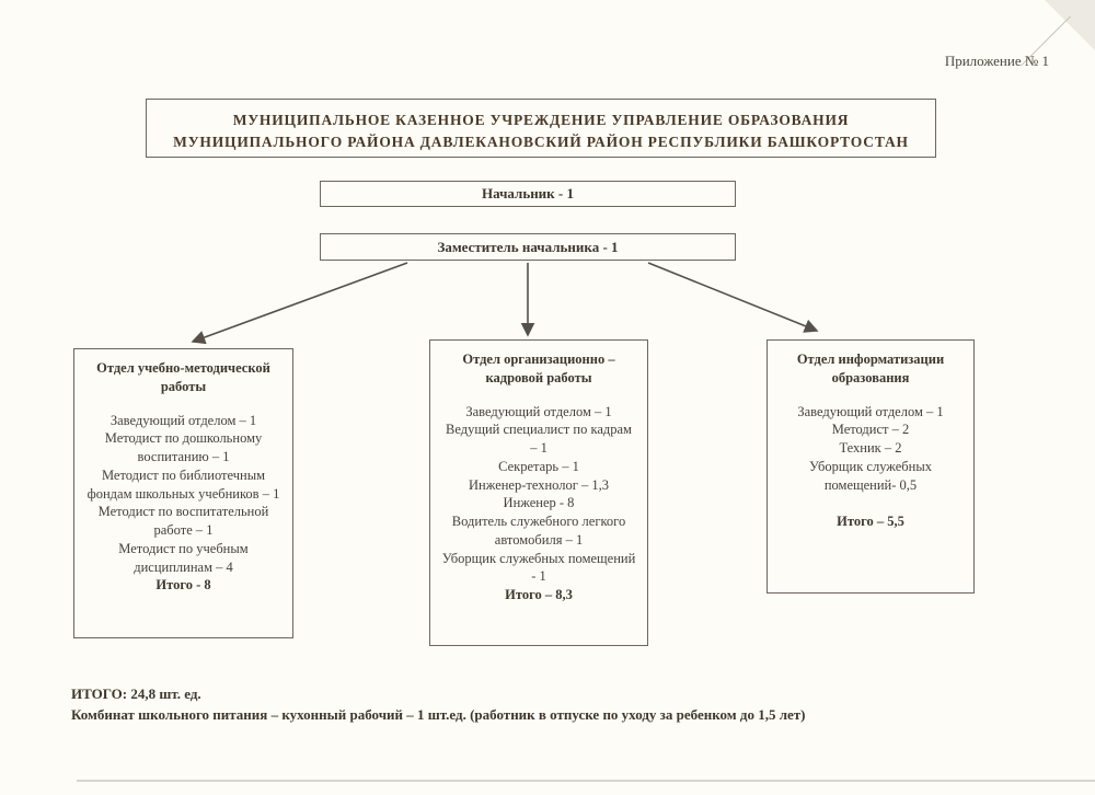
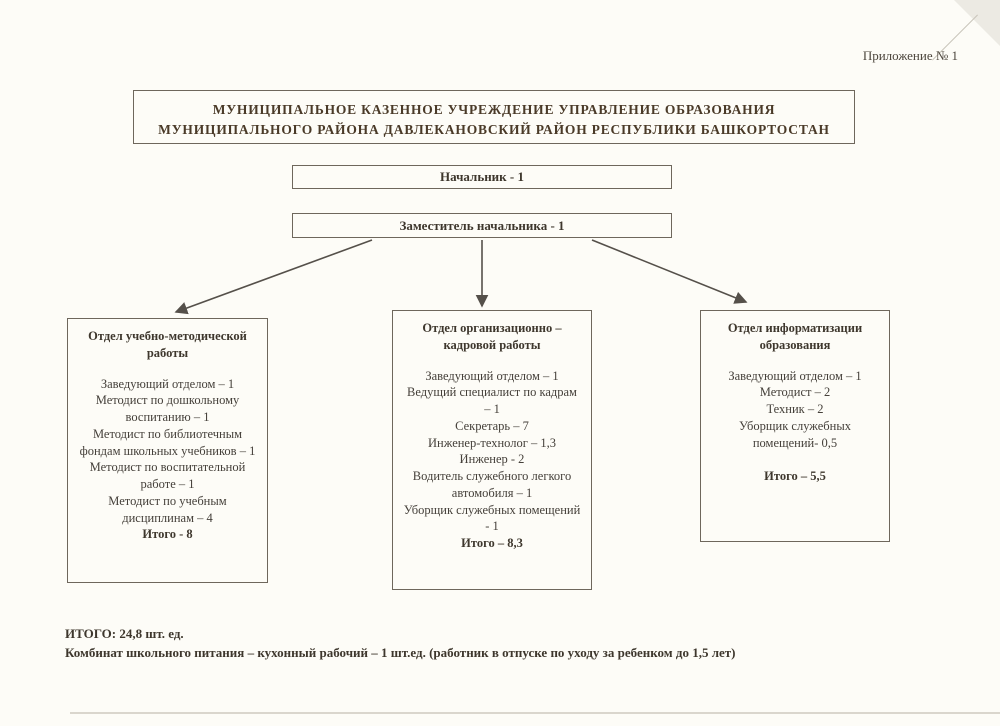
  Приложение № 1
  МУНИЦИПАЛЬНОЕ КАЗЕННОЕ УЧРЕЖДЕНИЕ УПРАВЛЕНИЕ ОБРАЗОВАНИЯ
  МУНИЦИПАЛЬНОГО РАЙОНА ДАВЛЕКАНОВСКИЙ РАЙОН РЕСПУБЛИКИ БАШКОРТОСТАН
  Начальник - 1
  Заместитель начальника - 1
  Отдел учебно-методической работы
  Заведующий отделом – 1
  Методист по дошкольному воспитанию – 1
  Методист по библиотечным фондам школьных учебников – 1
  Методист по воспитательной работе – 1
  Методист по учебным дисциплинам – 4
  Итого - 8
  Отдел организационно – кадровой работы
  Заведующий отделом – 1
  Ведущий специалист по кадрам – 1
- Секретарь – 1
+ Секретарь – 7
  Инженер-технолог – 1,3
- Инженер - 8
+ Инженер - 2
  Водитель служебного легкого автомобиля – 1
  Уборщик служебных помещений - 1
  Итого – 8,3
  Отдел информатизации образования
  Заведующий отделом – 1
  Методист – 2
  Техник – 2
  Уборщик служебных помещений- 0,5
  Итого – 5,5
  ИТОГО: 24,8 шт. ед.
  Комбинат школьного питания – кухонный рабочий – 1 шт.ед. (работник в отпуске по уходу за ребенком до 1,5 лет)
